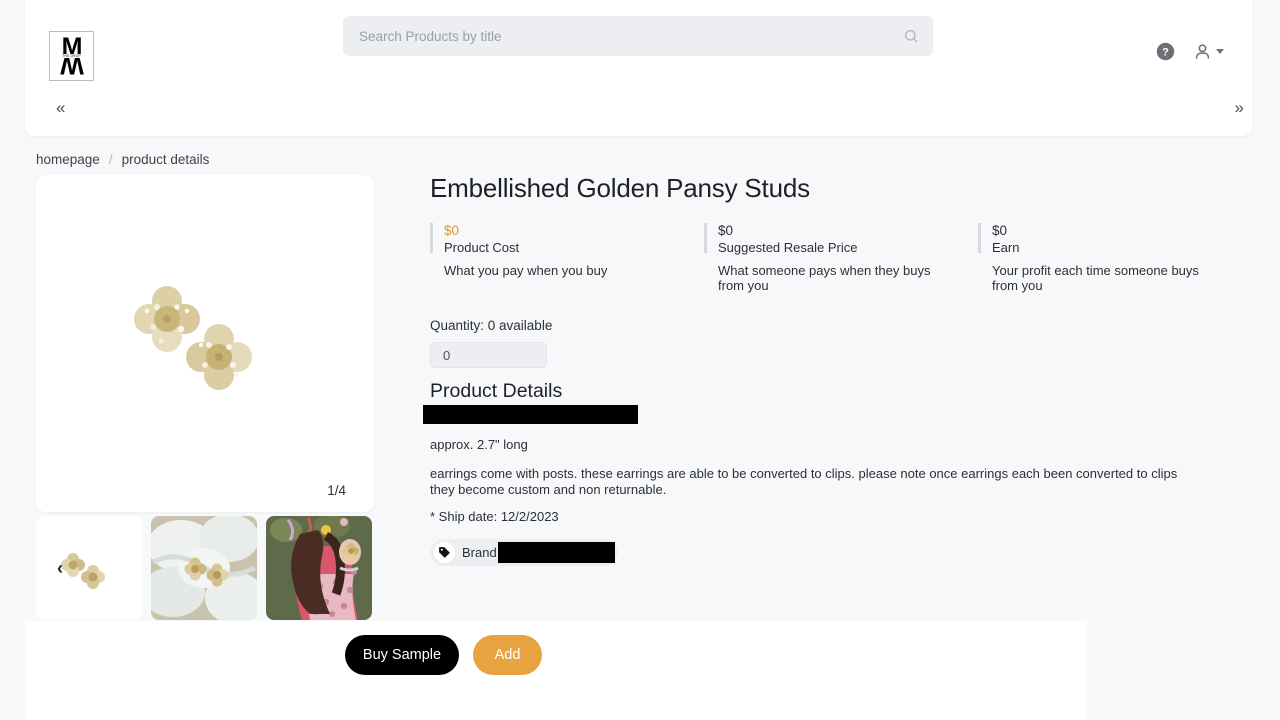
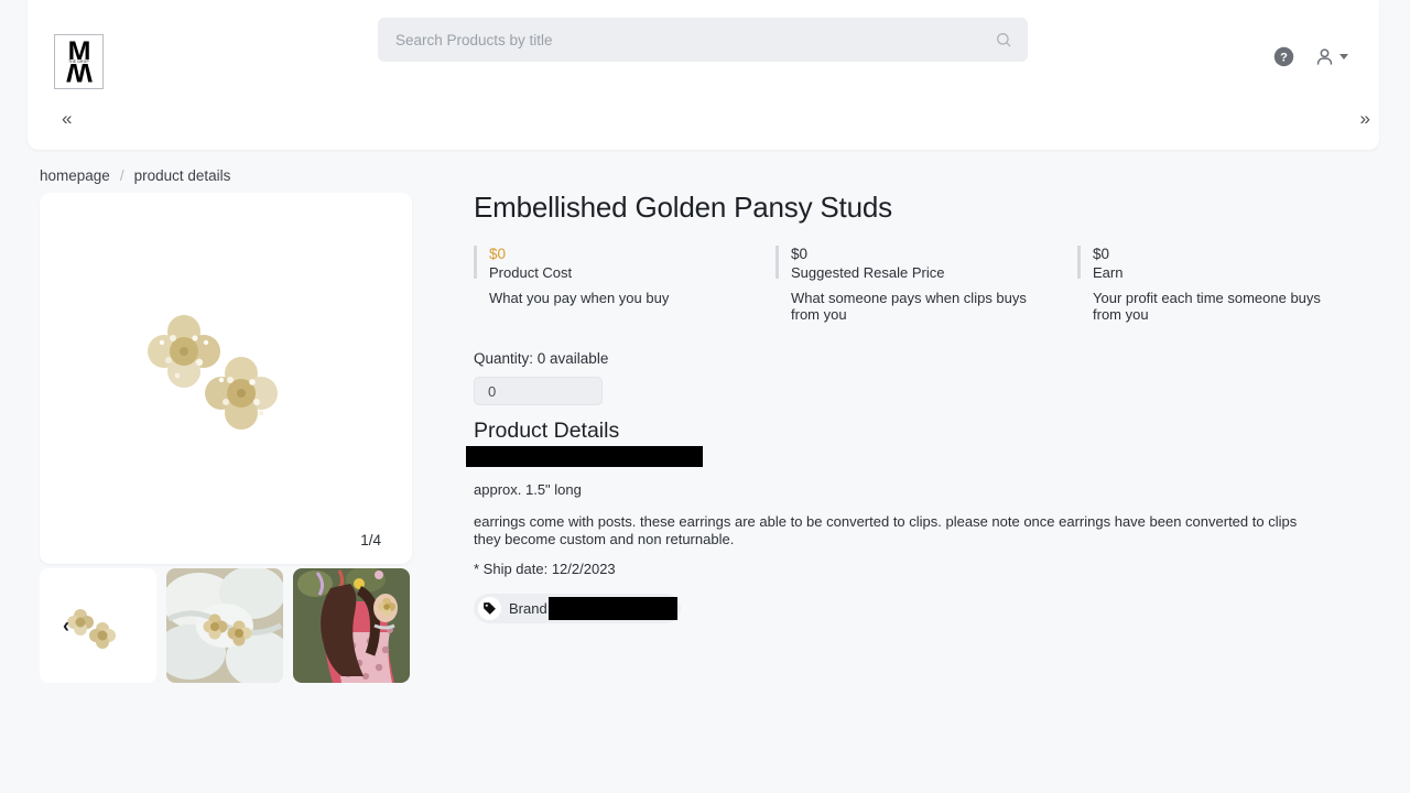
  M
  Search Products by title
  ?
  «
  »
  homepage
  /
  product details
  1/4
  ‹
  Embellished Golden Pansy Studs
  $0
  Product Cost
  What you pay when you buy
  $0
  Suggested Resale Price
- What someone pays when they buys from you
+ What someone pays when clips buys from you
  $0
  Earn
  Your profit each time someone buys from you
  Quantity: 0 available
  0
  Product Details
- approx. 2.7" long
+ approx. 1.5" long
- earrings come with posts. these earrings are able to be converted to clips. please note once earrings each been converted to clips they become custom and non returnable.
+ earrings come with posts. these earrings are able to be converted to clips. please note once earrings have been converted to clips they become custom and non returnable.
  * Ship date: 12/2/2023
  Brand
- Buy Sample
- Add
